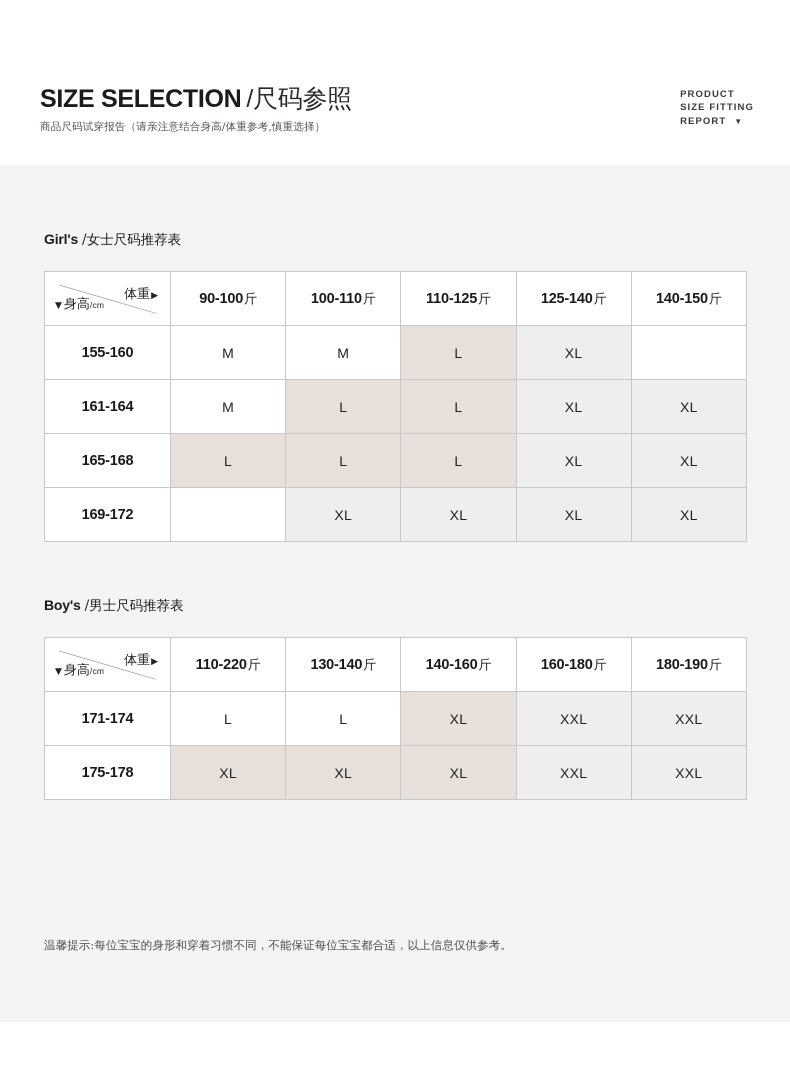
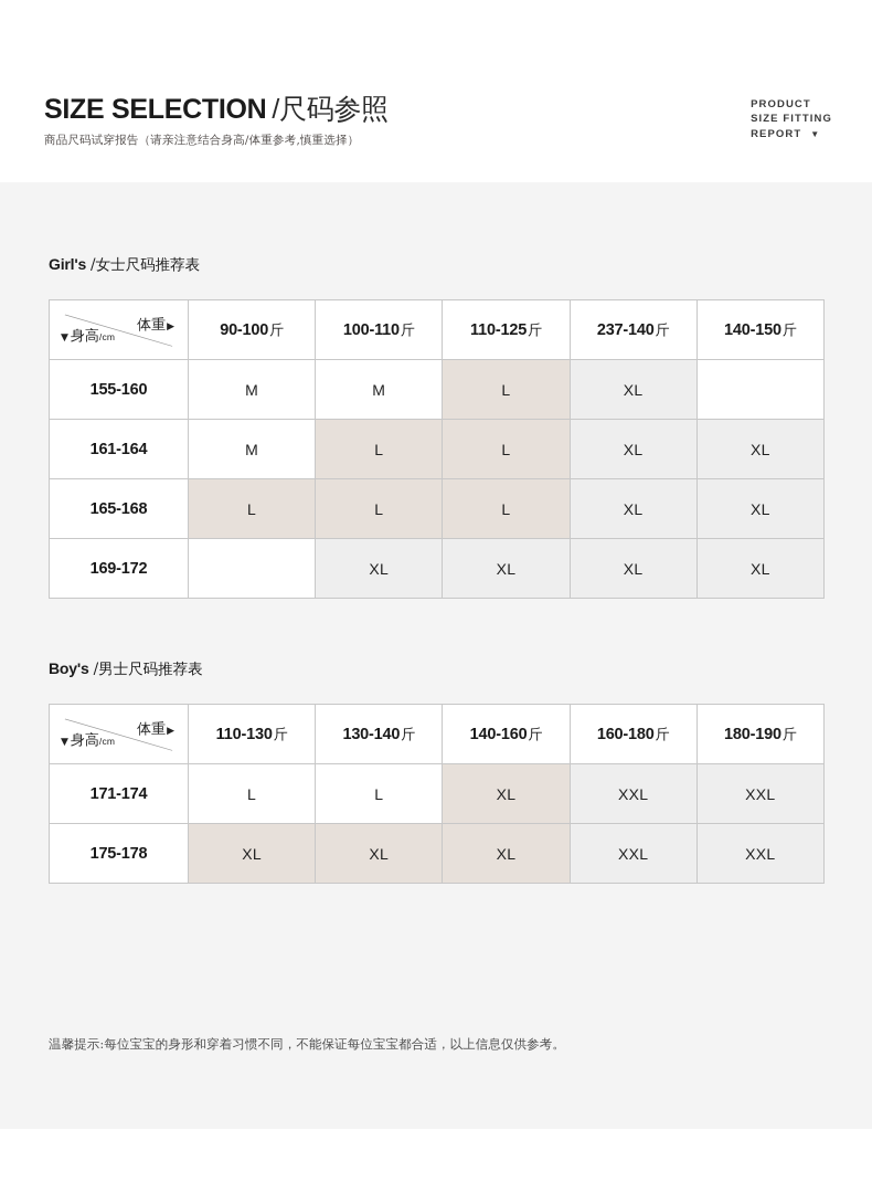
  SIZE SELECTION /尺码参照
  商品尺码试穿报告（请亲注意结合身高/体重参考,慎重选择）
  PRODUCT
  SIZE FITTING
  REPORT ▼
  Girl's /女士尺码推荐表
- 体重▶▼ 身高/cm	90-100斤	100-110斤	110-125斤	125-140斤	140-150斤
+ 体重▶▼ 身高/cm	90-100斤	100-110斤	110-125斤	237-140斤	140-150斤
  155-160	M	M	L	XL
  161-164	M	L	L	XL	XL
  165-168	L	L	L	XL	XL
  169-172		XL	XL	XL	XL
  Boy's /男士尺码推荐表
- 体重▶▼ 身高/cm	110-220斤	130-140斤	140-160斤	160-180斤	180-190斤
+ 体重▶▼ 身高/cm	110-130斤	130-140斤	140-160斤	160-180斤	180-190斤
  171-174	L	L	XL	XXL	XXL
  175-178	XL	XL	XL	XXL	XXL
  温馨提示:每位宝宝的身形和穿着习惯不同，不能保证每位宝宝都合适，以上信息仅供参考。
